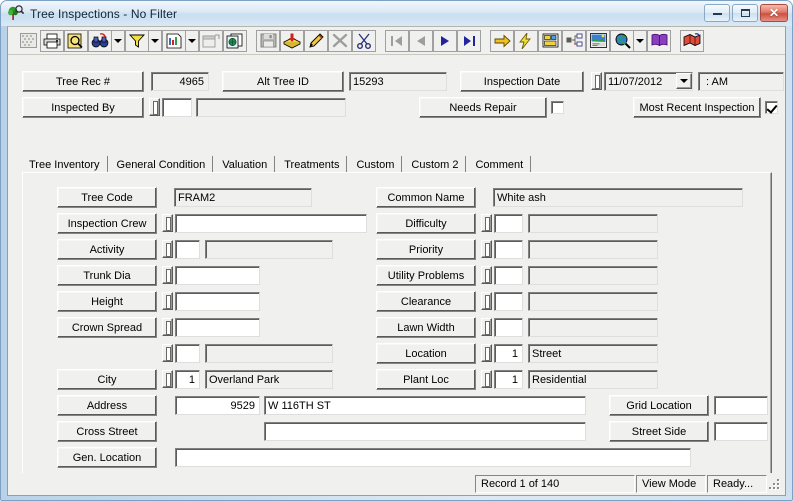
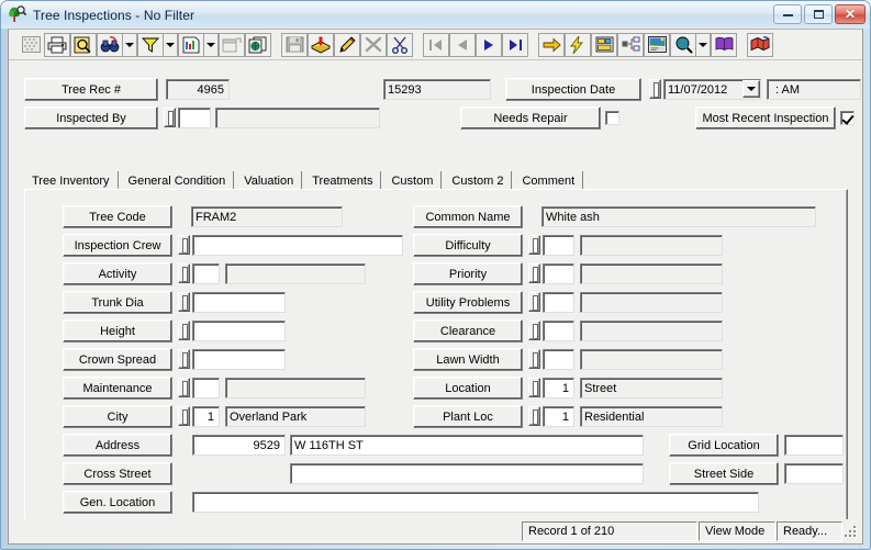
  Tree Inspections - No Filter
  ✕
  Tree Rec #
  4965
- Alt Tree ID
  15293
  Inspection Date
  11/07/2012
  : AM
  Inspected By
  Needs Repair
  Most Recent Inspection
  Tree Inventory
  General Condition
  Valuation
  Treatments
  Custom
  Custom 2
  Comment
  Tree Code
  FRAM2
  Inspection Crew
  Activity
  Trunk Dia
  Height
  Crown Spread
+ Maintenance
  City
  1
  Overland Park
  Common Name
  White ash
  Difficulty
  Priority
  Utility Problems
  Clearance
  Lawn Width
  Location
  1
  Street
  Plant Loc
  1
  Residential
  Address
  9529
  W 116TH ST
  Grid Location
  Cross Street
  Street Side
  Gen. Location
- Record 1 of 140
+ Record 1 of 210
  View Mode
  Ready...
